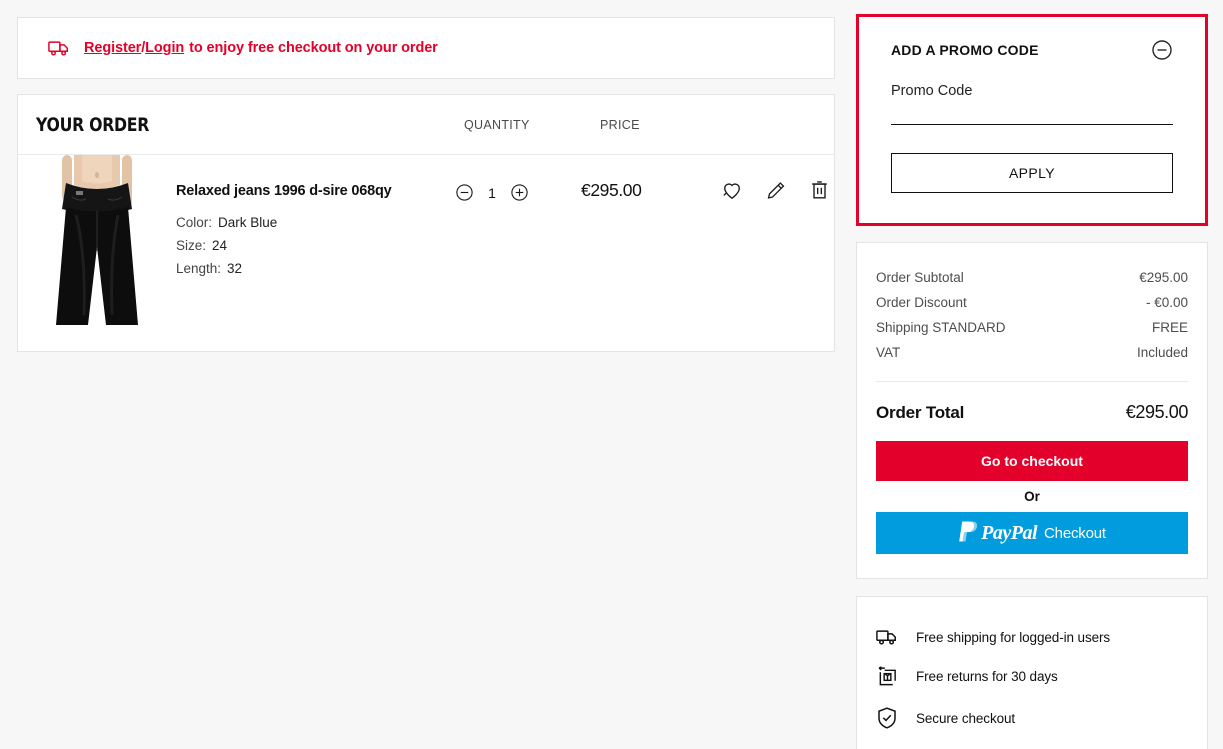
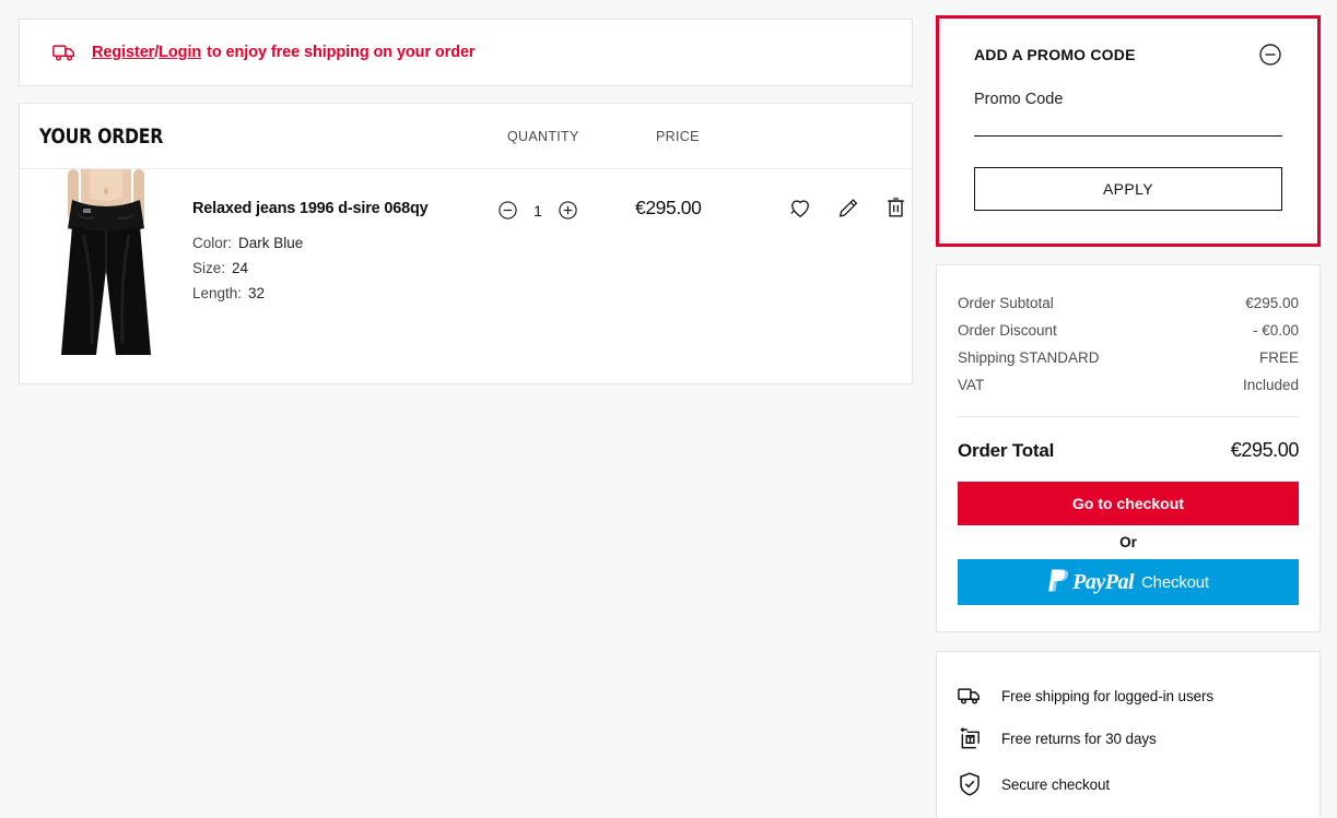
- Register/Login to enjoy free checkout on your order
+ Register/Login to enjoy free shipping on your order
  YOUR ORDER
  QUANTITY
  PRICE
  Relaxed jeans 1996 d-sire 068qy
  Color: Dark Blue
  Size: 24
  Length: 32
  1
  €295.00
  ADD A PROMO CODE
  Promo Code
  APPLY
  Order Subtotal
  €295.00
  Order Discount
  - €0.00
  Shipping STANDARD
  FREE
  VAT
  Included
  Order Total
  €295.00
  Go to checkout
  Or
  PayPal
  Checkout
  Free shipping for logged-in users
  Free returns for 30 days
  Secure checkout
